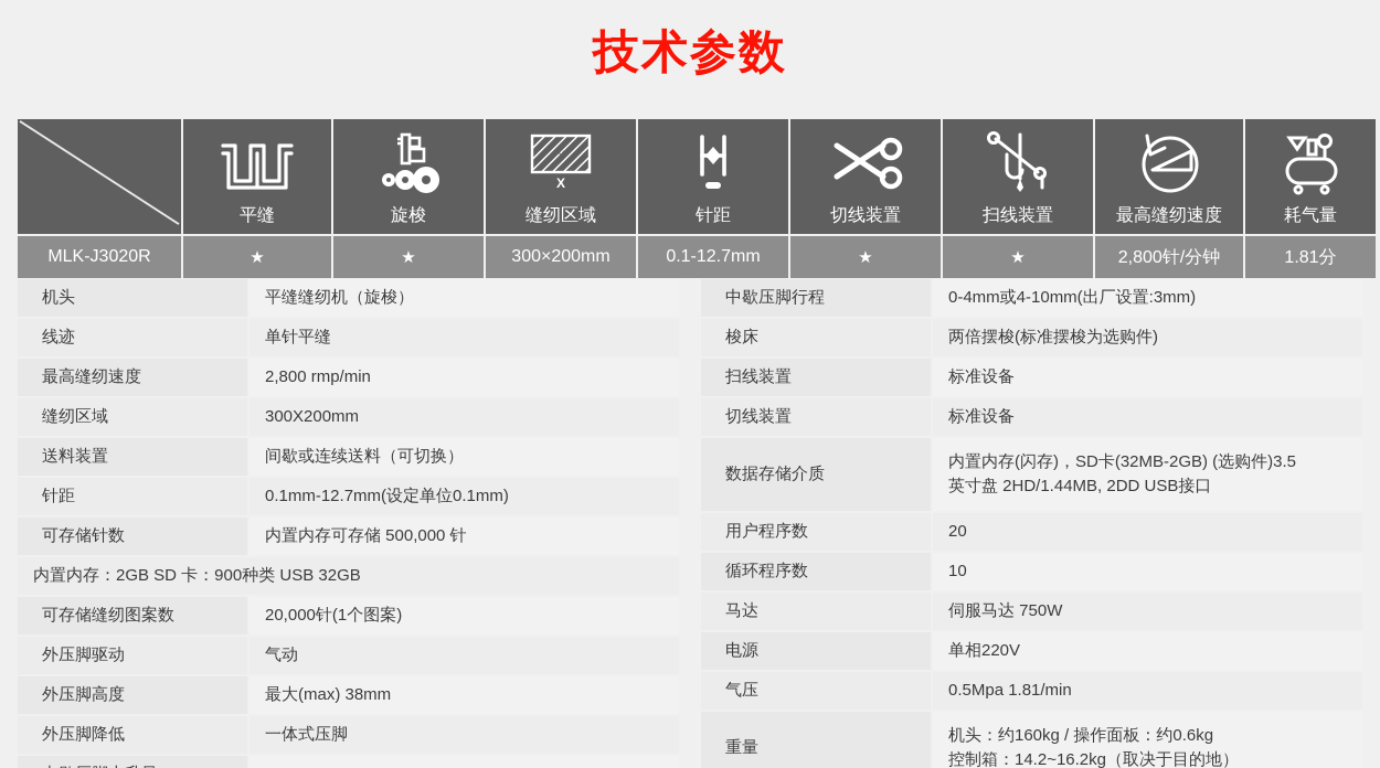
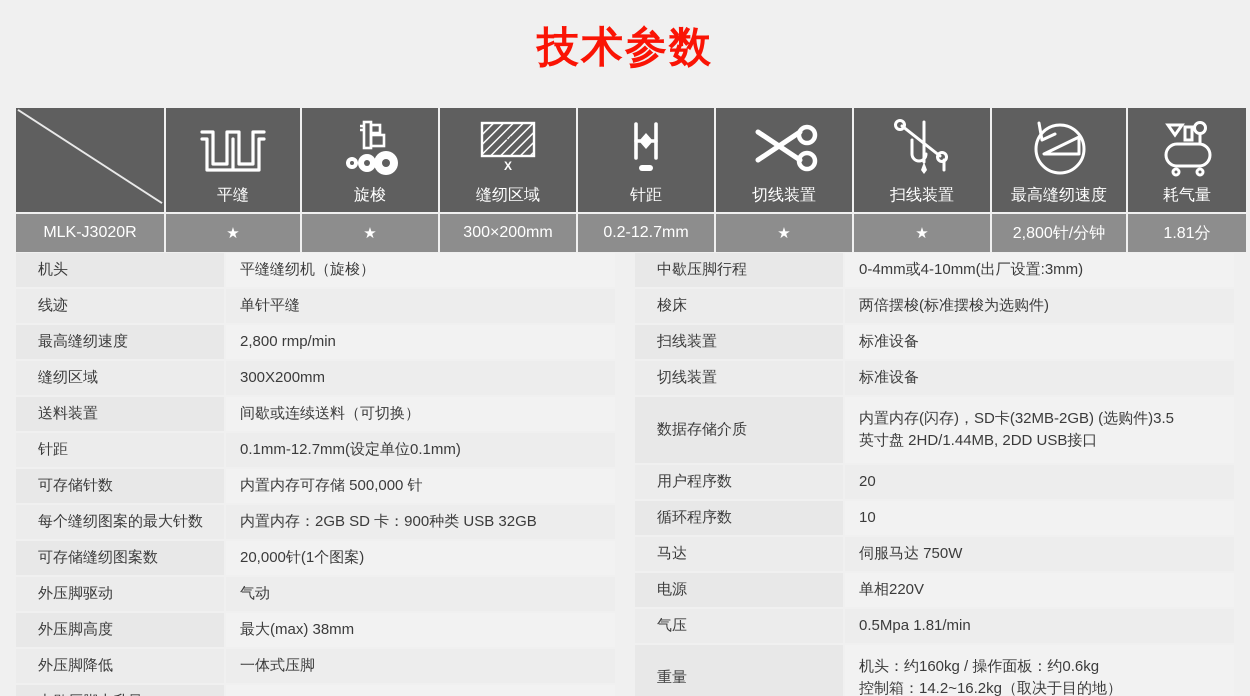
  技术参数
  平缝
  旋梭
  Y
  X
  缝纫区域
  针距
  切线装置
  扫线装置
  最高缝纫速度
  耗气量
  MLK-J3020R
  ★
  ★
  300×200mm
- 0.1-12.7mm
+ 0.2-12.7mm
  ★
  ★
  2,800针/分钟
  1.81分
  机头
  平缝缝纫机（旋梭）
  线迹
  单针平缝
  最高缝纫速度
  2,800 rmp/min
  缝纫区域
  300X200mm
  送料装置
  间歇或连续送料（可切换）
  针距
  0.1mm-12.7mm(设定单位0.1mm)
  可存储针数
  内置内存可存储 500,000 针
+ 每个缝纫图案的最大针数
  内置内存：2GB SD 卡：900种类 USB 32GB
  可存储缝纫图案数
  20,000针(1个图案)
  外压脚驱动
  气动
  外压脚高度
  最大(max) 38mm
  外压脚降低
  一体式压脚
  中歇压脚行程
  0-4mm或4-10mm(出厂设置:3mm)
  梭床
  两倍摆梭(标准摆梭为选购件)
  扫线装置
  标准设备
  切线装置
  标准设备
  数据存储介质
  内置内存(闪存)，SD卡(32MB-2GB) (选购件)3.5
  英寸盘 2HD/1.44MB, 2DD USB接口
  用户程序数
  20
  循环程序数
  10
  马达
  伺服马达 750W
  电源
  单相220V
  气压
  0.5Mpa 1.81/min
  重量
  机头：约160kg / 操作面板：约0.6kg
  控制箱：14.2~16.2kg（取决于目的地）
